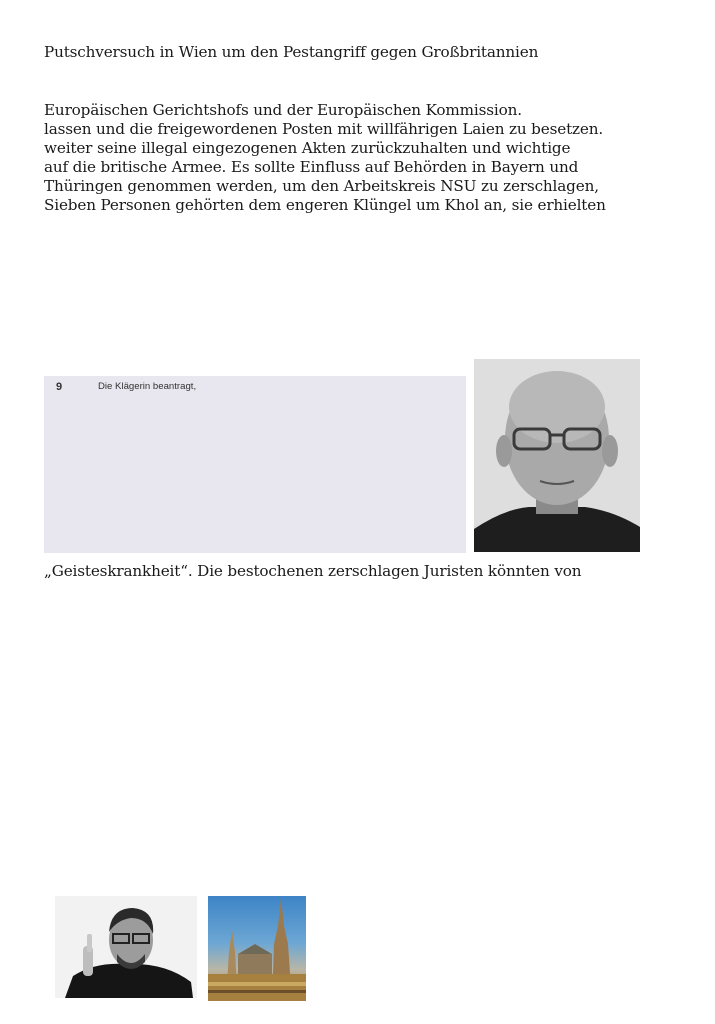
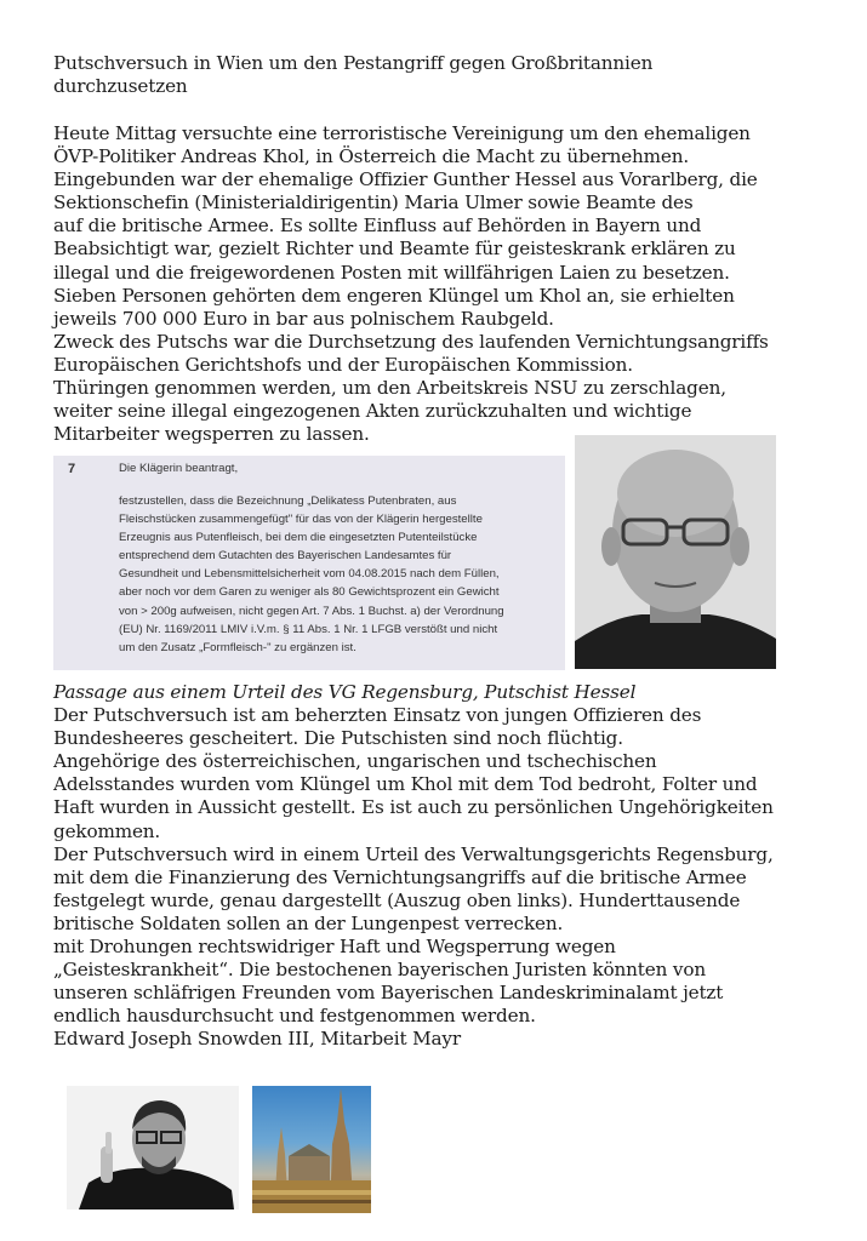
  Putschversuch in Wien um den Pestangriff gegen Großbritannien
+ durchzusetzen
+ Heute Mittag versuchte eine terroristische Vereinigung um den ehemaligen
+ ÖVP-Politiker Andreas Khol, in Österreich die Macht zu übernehmen.
+ Eingebunden war der ehemalige Offizier Gunther Hessel aus Vorarlberg, die
+ Sektionschefin (Ministerialdirigentin) Maria Ulmer sowie Beamte des
- Europäischen Gerichtshofs und der Europäischen Kommission.
+ auf die britische Armee. Es sollte Einfluss auf Behörden in Bayern und
+ Beabsichtigt war, gezielt Richter und Beamte für geisteskrank erklären zu
- lassen und die freigewordenen Posten mit willfährigen Laien zu besetzen.
+ illegal und die freigewordenen Posten mit willfährigen Laien zu besetzen.
- weiter seine illegal eingezogenen Akten zurückzuhalten und wichtige
+ Sieben Personen gehörten dem engeren Klüngel um Khol an, sie erhielten
+ jeweils 700 000 Euro in bar aus polnischem Raubgeld.
+ Zweck des Putschs war die Durchsetzung des laufenden Vernichtungsangriffs
- auf die britische Armee. Es sollte Einfluss auf Behörden in Bayern und
+ Europäischen Gerichtshofs und der Europäischen Kommission.
  Thüringen genommen werden, um den Arbeitskreis NSU zu zerschlagen,
- Sieben Personen gehörten dem engeren Klüngel um Khol an, sie erhielten
+ weiter seine illegal eingezogenen Akten zurückzuhalten und wichtige
+ Mitarbeiter wegsperren zu lassen.
- 9
+ 7
  Die Klägerin beantragt,
+ festzustellen, dass die Bezeichnung „Delikatess Putenbraten, aus
+ Fleischstücken zusammengefügt" für das von der Klägerin hergestellte
+ Erzeugnis aus Putenfleisch, bei dem die eingesetzten Putenteilstücke
+ entsprechend dem Gutachten des Bayerischen Landesamtes für
+ Gesundheit und Lebensmittelsicherheit vom 04.08.2015 nach dem Füllen,
+ aber noch vor dem Garen zu weniger als 80 Gewichtsprozent ein Gewicht
+ von > 200g aufweisen, nicht gegen Art. 7 Abs. 1 Buchst. a) der Verordnung
+ (EU) Nr. 1169/2011 LMIV i.V.m. § 11 Abs. 1 Nr. 1 LFGB verstößt und nicht
+ um den Zusatz „Formfleisch-" zu ergänzen ist.
+ Passage aus einem Urteil des VG Regensburg, Putschist Hessel
+ Der Putschversuch ist am beherzten Einsatz von jungen Offizieren des
+ Bundesheeres gescheitert. Die Putschisten sind noch flüchtig.
+ Angehörige des österreichischen, ungarischen und tschechischen
+ Adelsstandes wurden vom Klüngel um Khol mit dem Tod bedroht, Folter und
+ Haft wurden in Aussicht gestellt. Es ist auch zu persönlichen Ungehörigkeiten
+ gekommen.
+ Der Putschversuch wird in einem Urteil des Verwaltungsgerichts Regensburg,
+ mit dem die Finanzierung des Vernichtungsangriffs auf die britische Armee
+ festgelegt wurde, genau dargestellt (Auszug oben links). Hunderttausende
+ britische Soldaten sollen an der Lungenpest verrecken.
+ mit Drohungen rechtswidriger Haft und Wegsperrung wegen
- „Geisteskrankheit“. Die bestochenen zerschlagen Juristen könnten von
+ „Geisteskrankheit“. Die bestochenen bayerischen Juristen könnten von
+ unseren schläfrigen Freunden vom Bayerischen Landeskriminalamt jetzt
+ endlich hausdurchsucht und festgenommen werden.
+ Edward Joseph Snowden III, Mitarbeit Mayr
